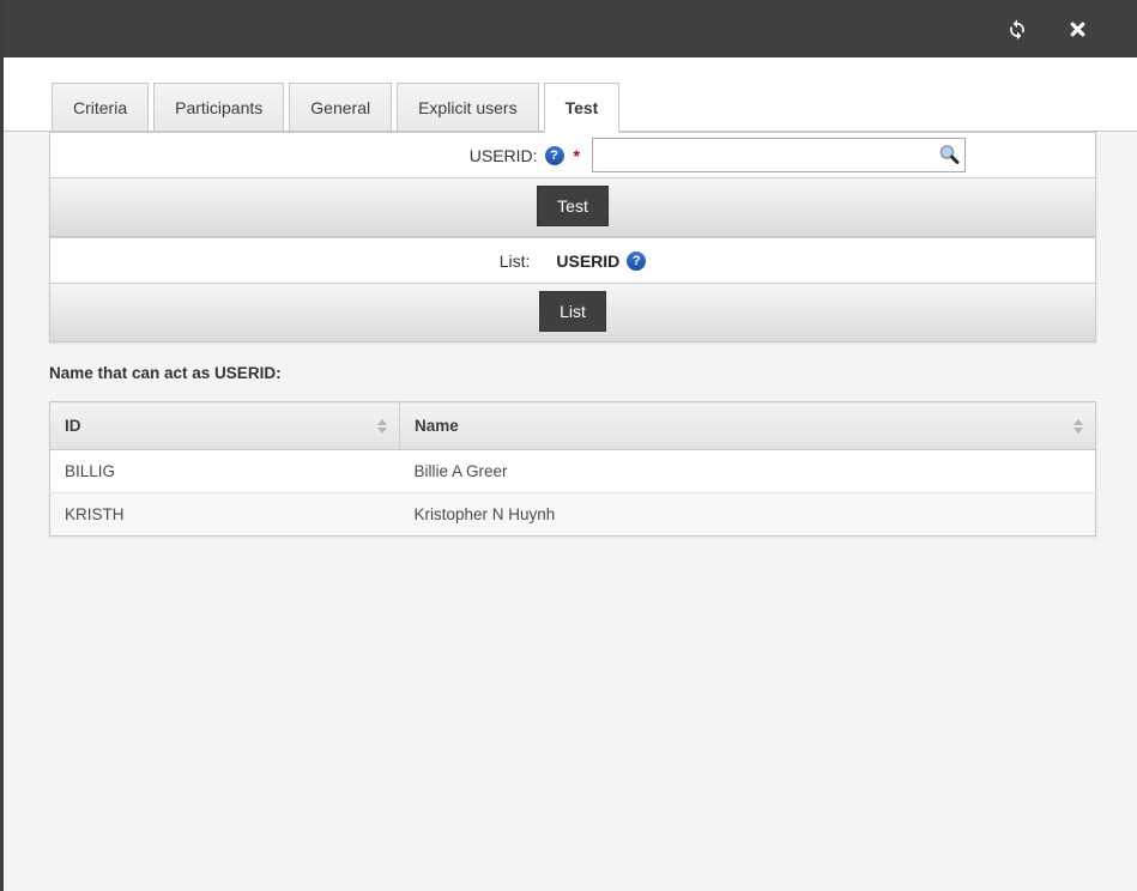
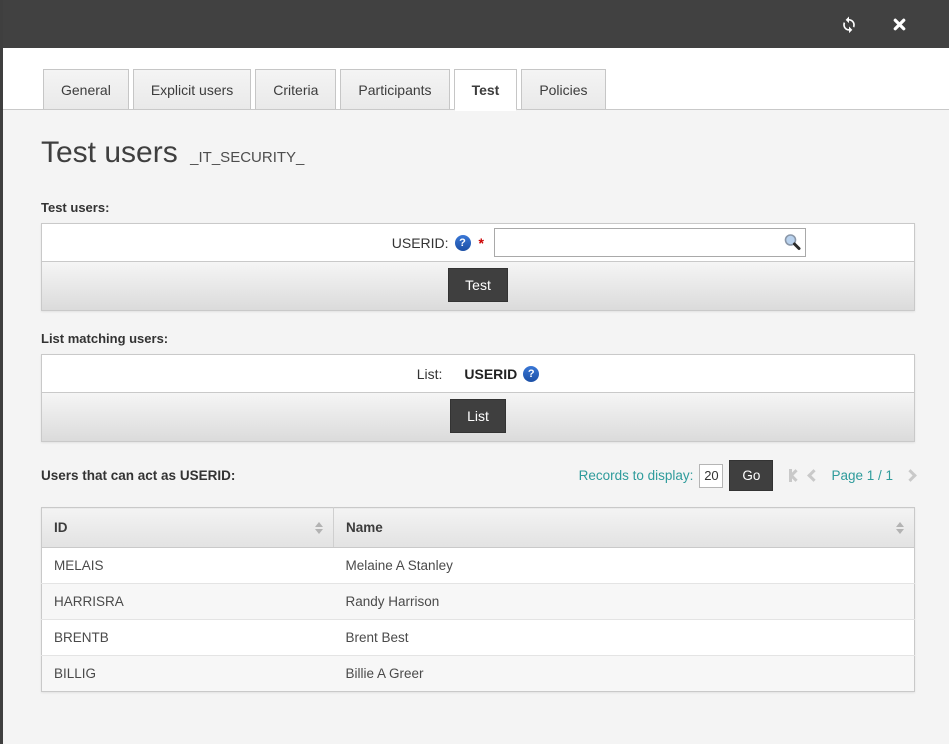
- Criteria
+ General
- Participants
+ Explicit users
- General
+ Criteria
- Explicit users
+ Participants
  Test
+ Policies
+ Test users _IT_SECURITY_
+ Test users:
  USERID:
  ?
  *
  Test
+ List matching users:
  List:
  USERID
  ?
  List
- Name that can act as USERID:
+ Users that can act as USERID:
+ Records to display:
+ 20
+ Go
+ Page 1 / 1
  ID	Name
+ MELAIS	Melaine A Stanley
+ HARRISRA	Randy Harrison
+ BRENTB	Brent Best
  BILLIG	Billie A Greer
- KRISTH	Kristopher N Huynh
